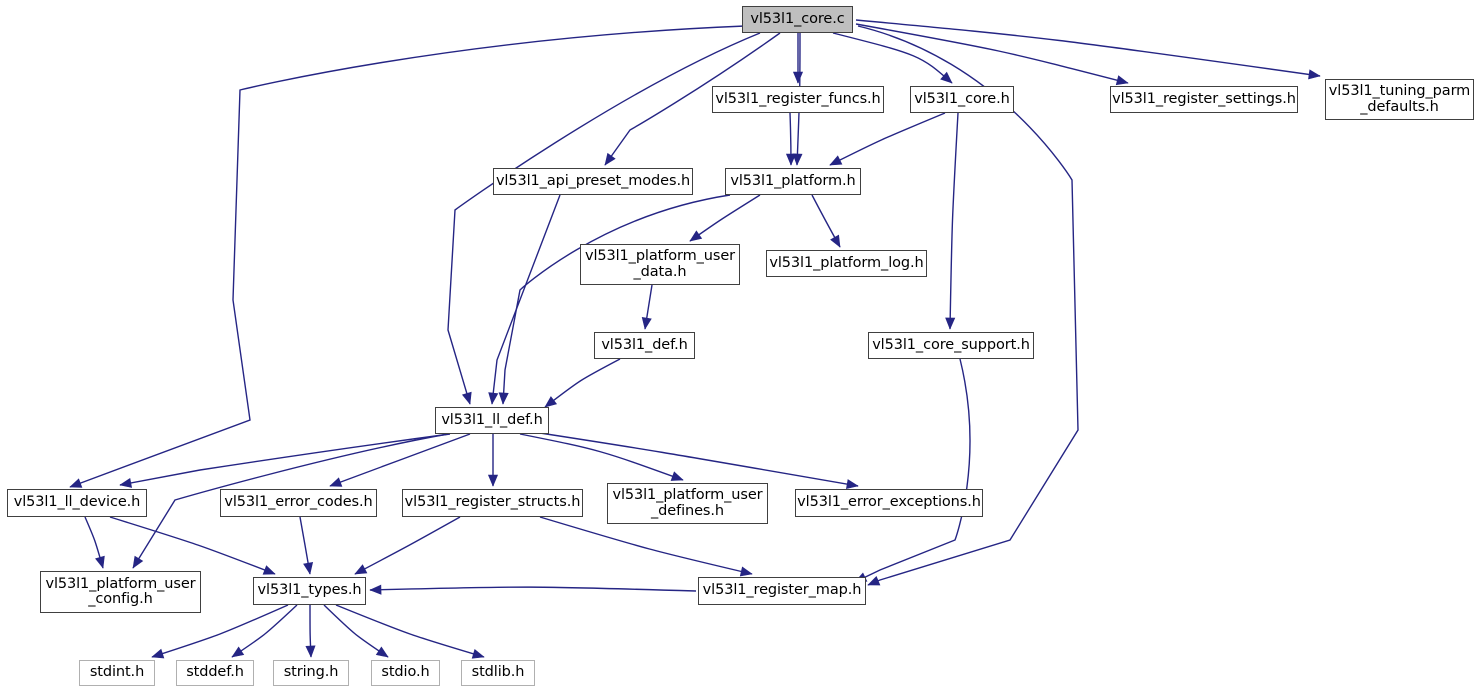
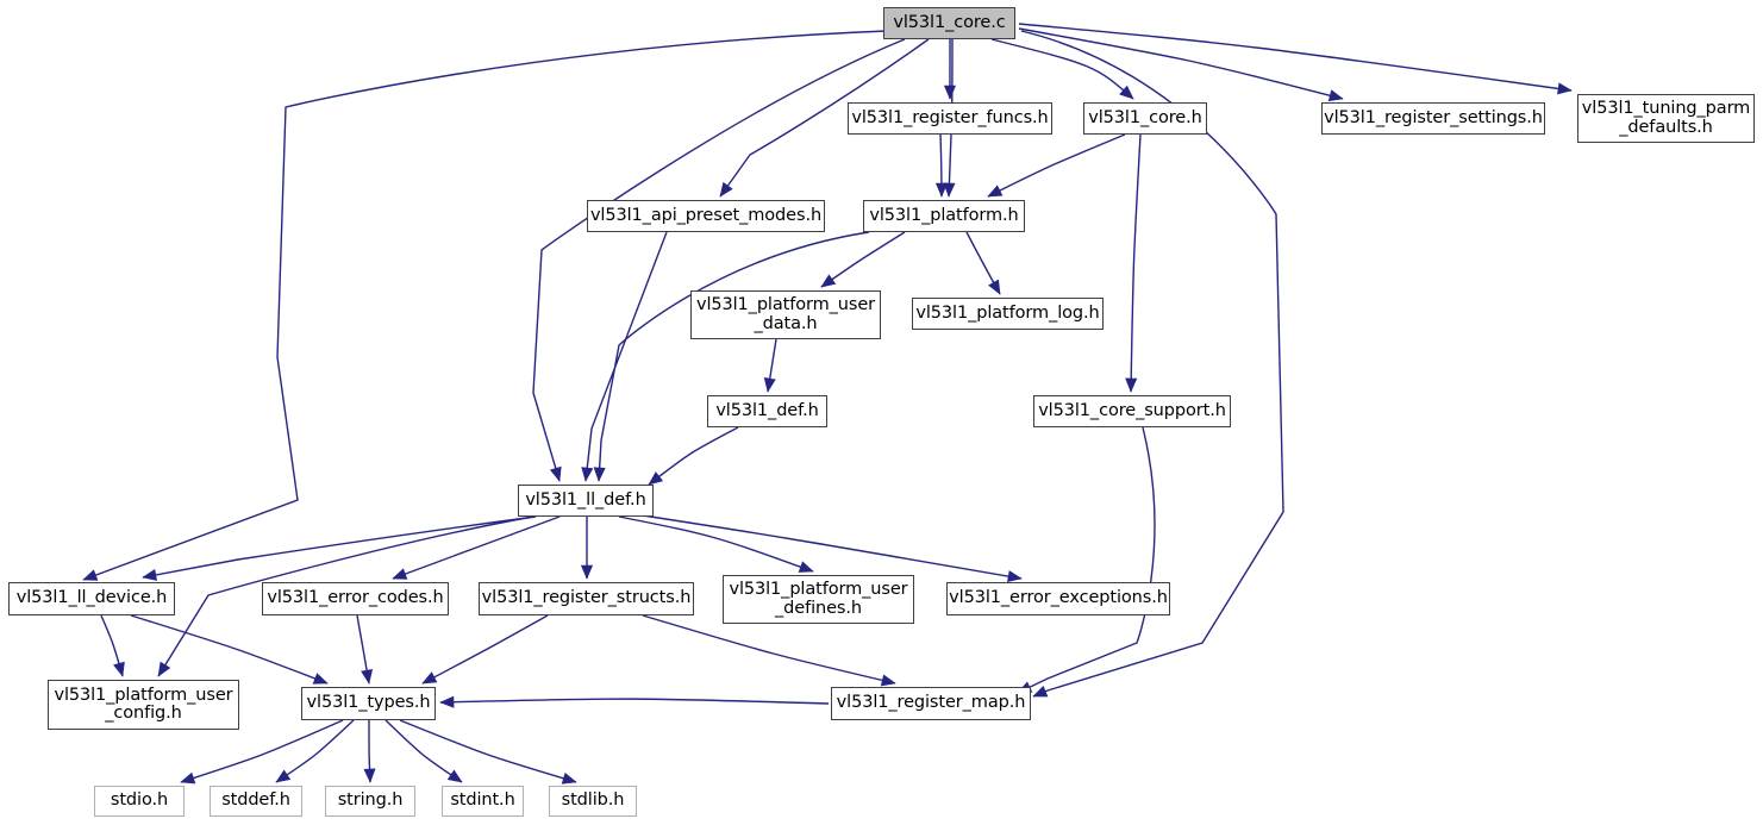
  vl53l1_core.c
  vl53l1_register_funcs.h
  vl53l1_core.h
  vl53l1_register_settings.h
  vl53l1_tuning_parm
  _defaults.h
  vl53l1_api_preset_modes.h
  vl53l1_platform.h
  vl53l1_platform_user
  _data.h
  vl53l1_platform_log.h
  vl53l1_def.h
  vl53l1_core_support.h
  vl53l1_ll_def.h
  vl53l1_ll_device.h
  vl53l1_error_codes.h
  vl53l1_register_structs.h
  vl53l1_platform_user
  _defines.h
  vl53l1_error_exceptions.h
  vl53l1_platform_user
  _config.h
  vl53l1_types.h
  vl53l1_register_map.h
- stdint.h
+ stdio.h
  stddef.h
  string.h
- stdio.h
+ stdint.h
  stdlib.h
